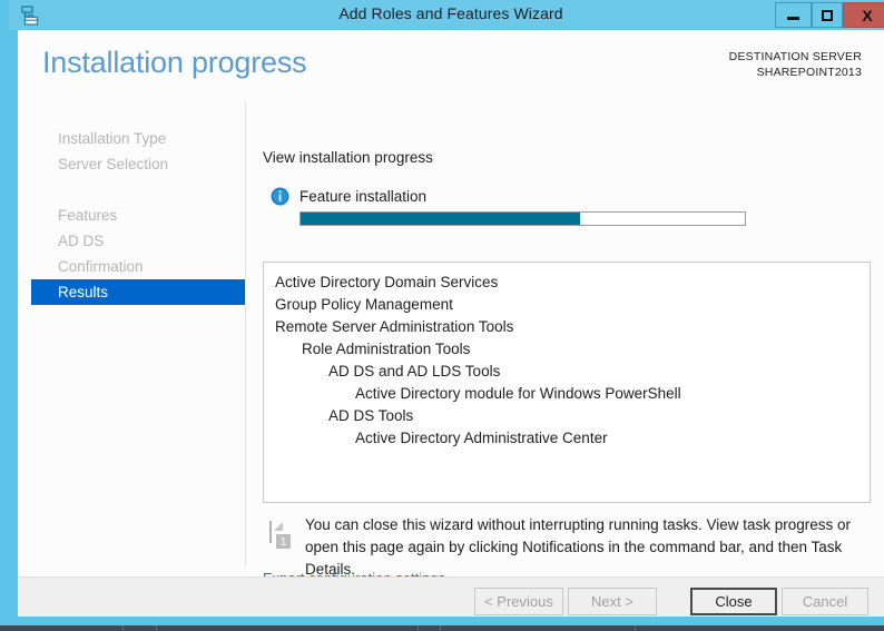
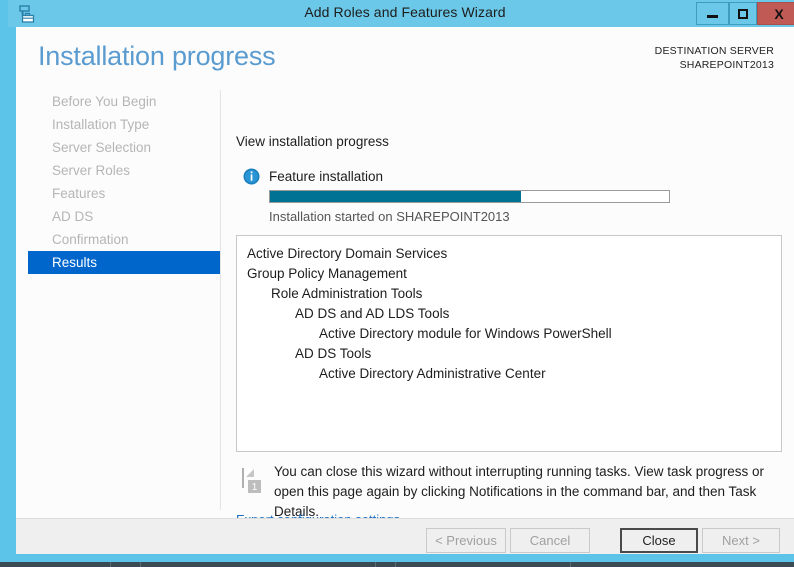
  Add Roles and Features Wizard
  X
  Installation progress
  DESTINATION SERVER
  SHAREPOINT2013
+ Before You Begin
  Installation Type
  Server Selection
+ Server Roles
  Features
  AD DS
  Confirmation
  Results
  View installation progress
  Feature installation
+ Installation started on SHAREPOINT2013
  Active Directory Domain Services
  Group Policy Management
- Remote Server Administration Tools
  Role Administration Tools
  AD DS and AD LDS Tools
  Active Directory module for Windows PowerShell
  AD DS Tools
  Active Directory Administrative Center
  1
  You can close this wizard without interrupting running tasks. View task progress or open this page again by clicking Notifications in the command bar, and then Task Details.
  < Previous
- Next >
+ Cancel
  Close
- Cancel
+ Next >
